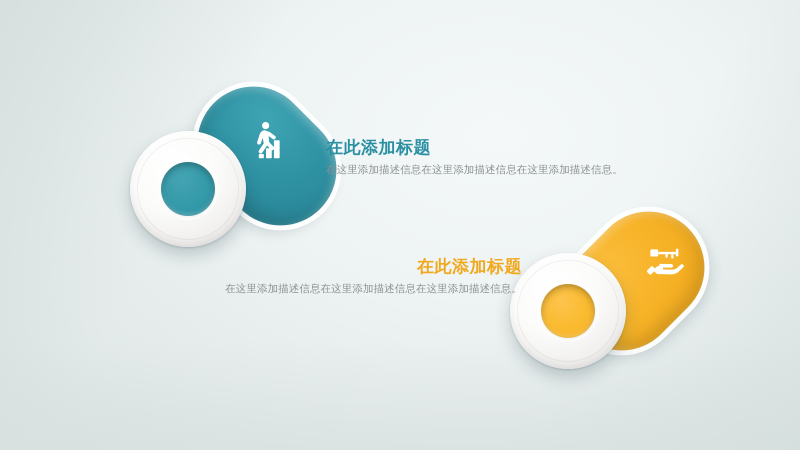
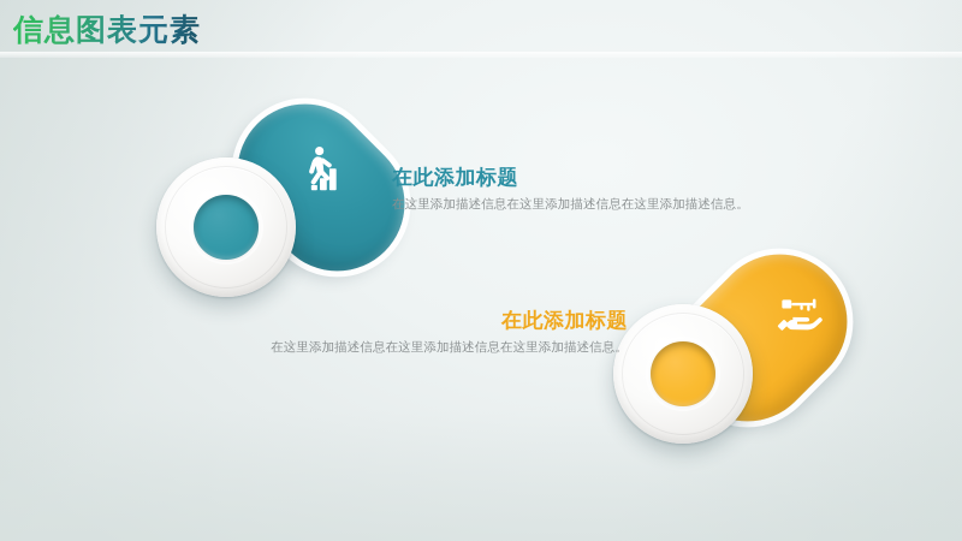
+ 信息图表元素
  在此添加标题
  在这里添加描述信息在这里添加描述信息在这里添加描述信息。
  在此添加标题
  在这里添加描述信息在这里添加描述信息在这里添加描述信息。
